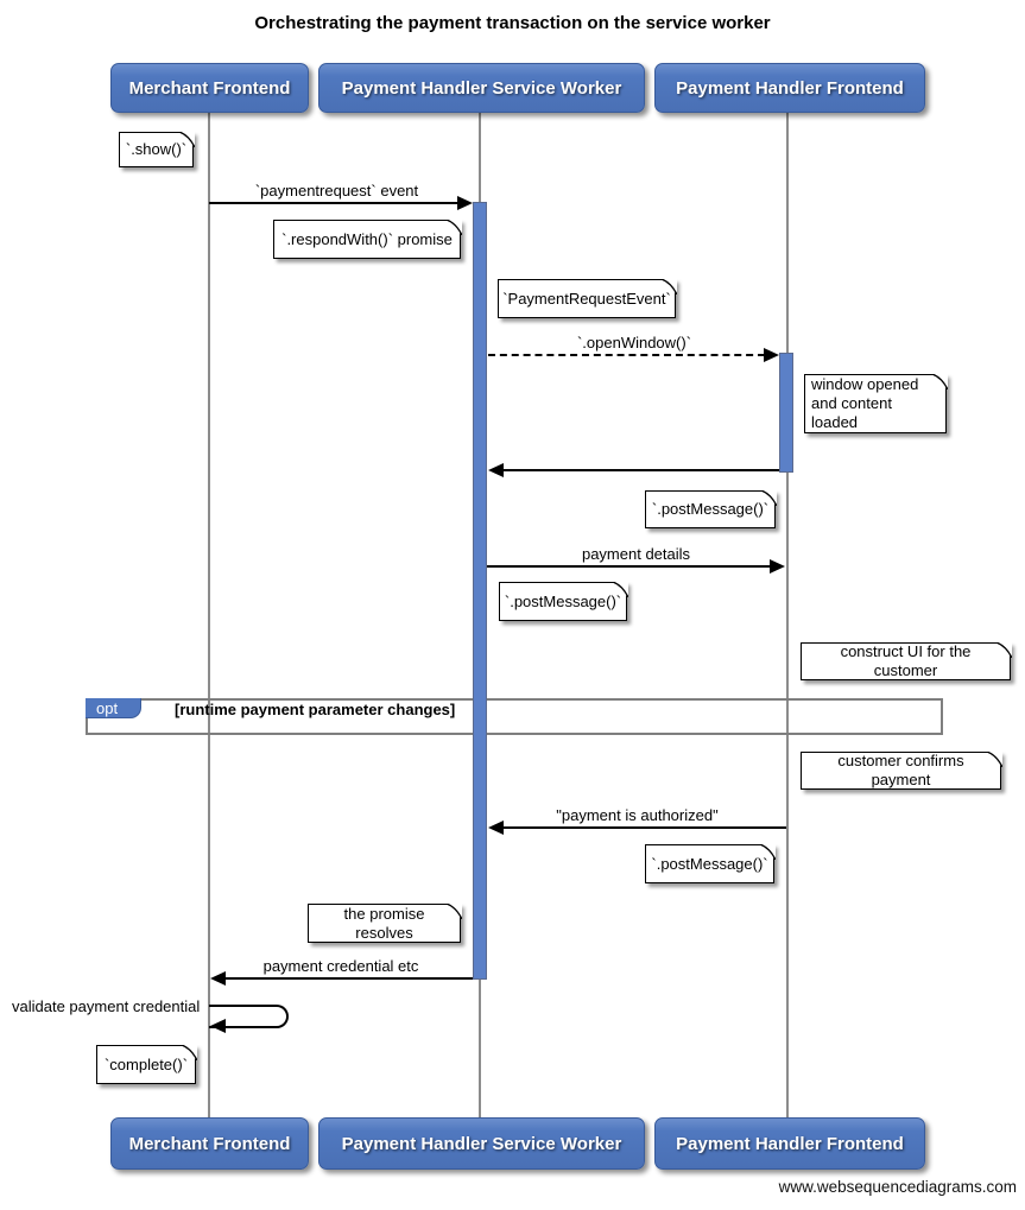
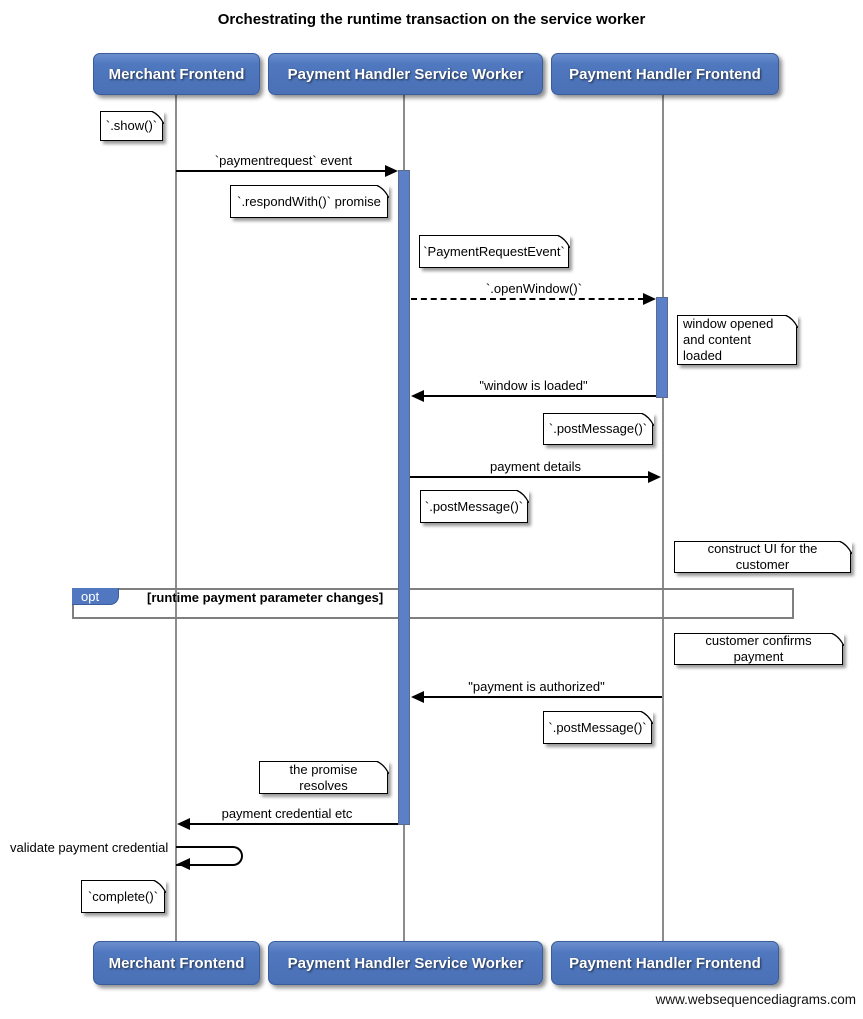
- Orchestrating the payment transaction on the service worker
+ Orchestrating the runtime transaction on the service worker
  opt
  [runtime payment parameter changes]
  `paymentrequest` event
  `.openWindow()`
+ "window is loaded"
  payment details
  "payment is authorized"
  payment credential etc
  validate payment credential
  `.show()`
  `.respondWith()` promise
  `PaymentRequestEvent`
  window opened
  and content loaded
  `.postMessage()`
  `.postMessage()`
  construct UI for the customer
  customer confirms payment
  `.postMessage()`
  the promise resolves
  `complete()`
  Merchant Frontend
  Payment Handler Service Worker
  Payment Handler Frontend
  Merchant Frontend
  Payment Handler Service Worker
  Payment Handler Frontend
  www.websequencediagrams.com
